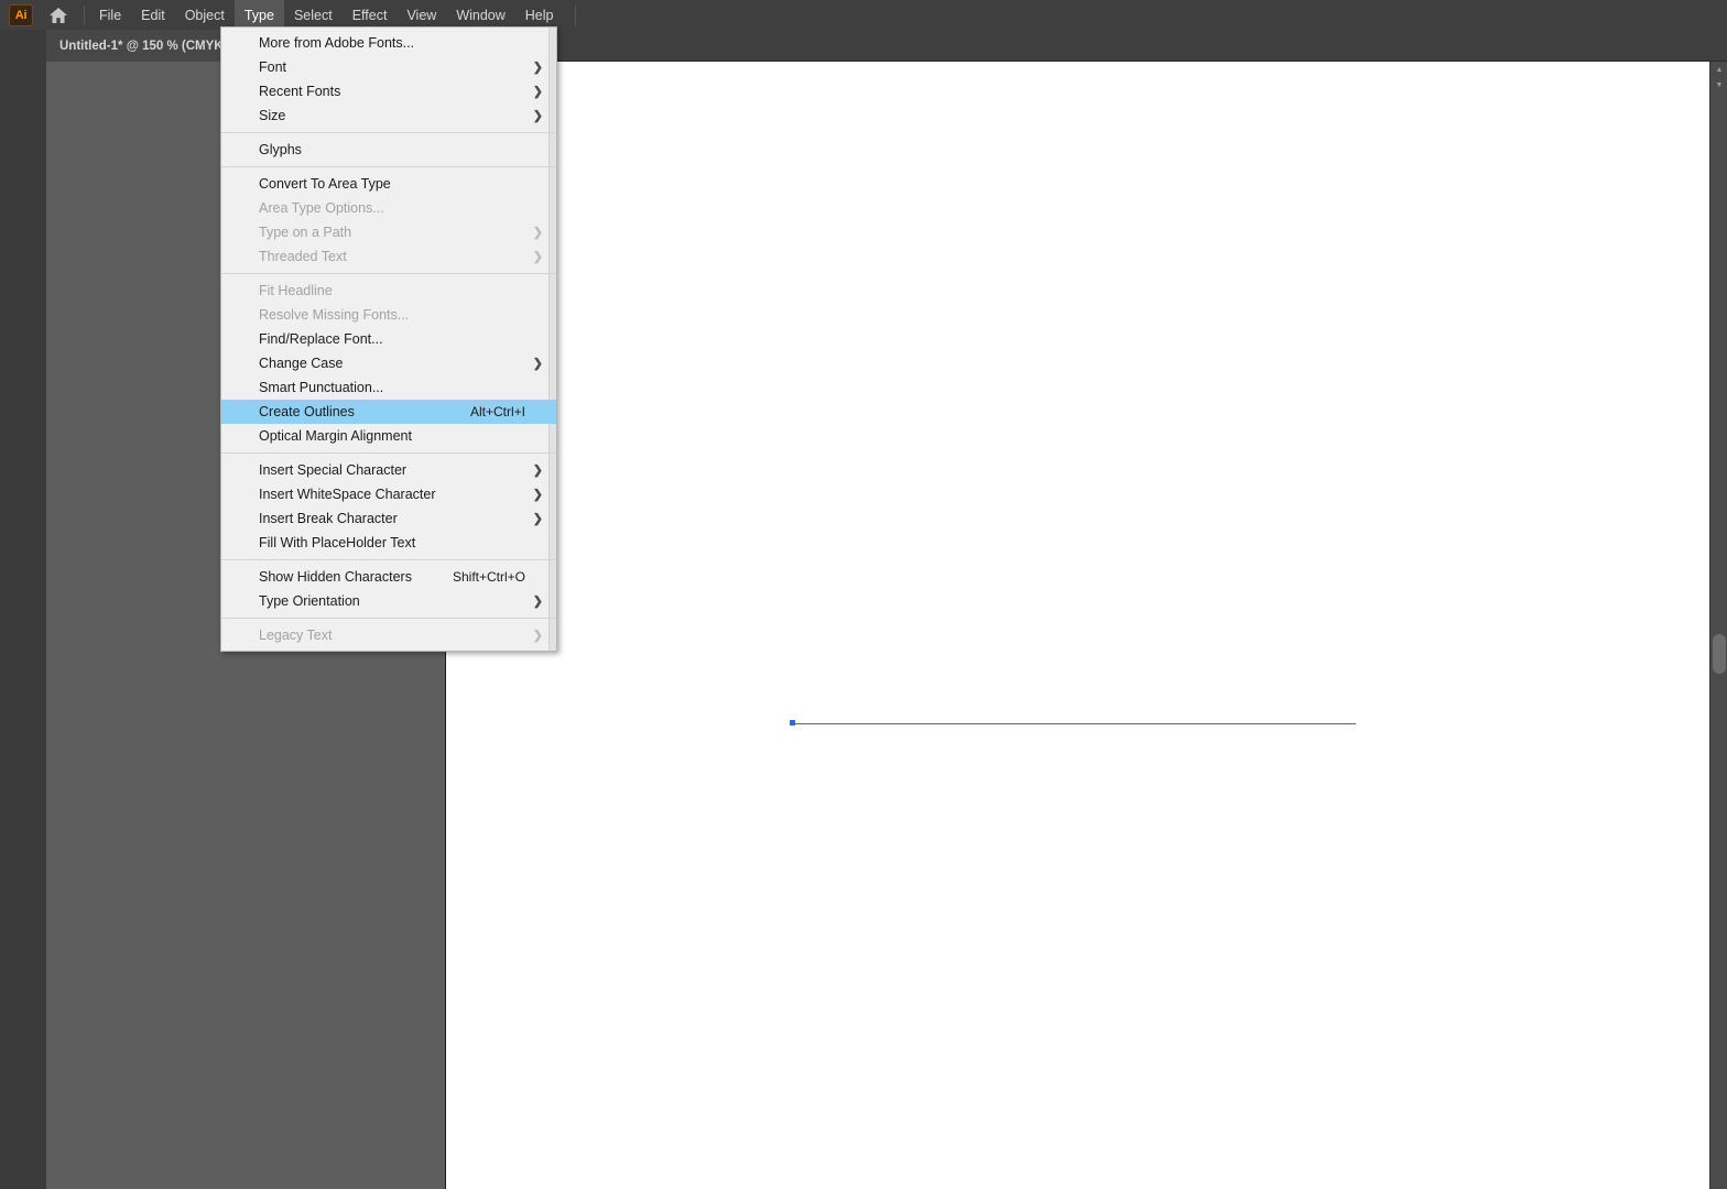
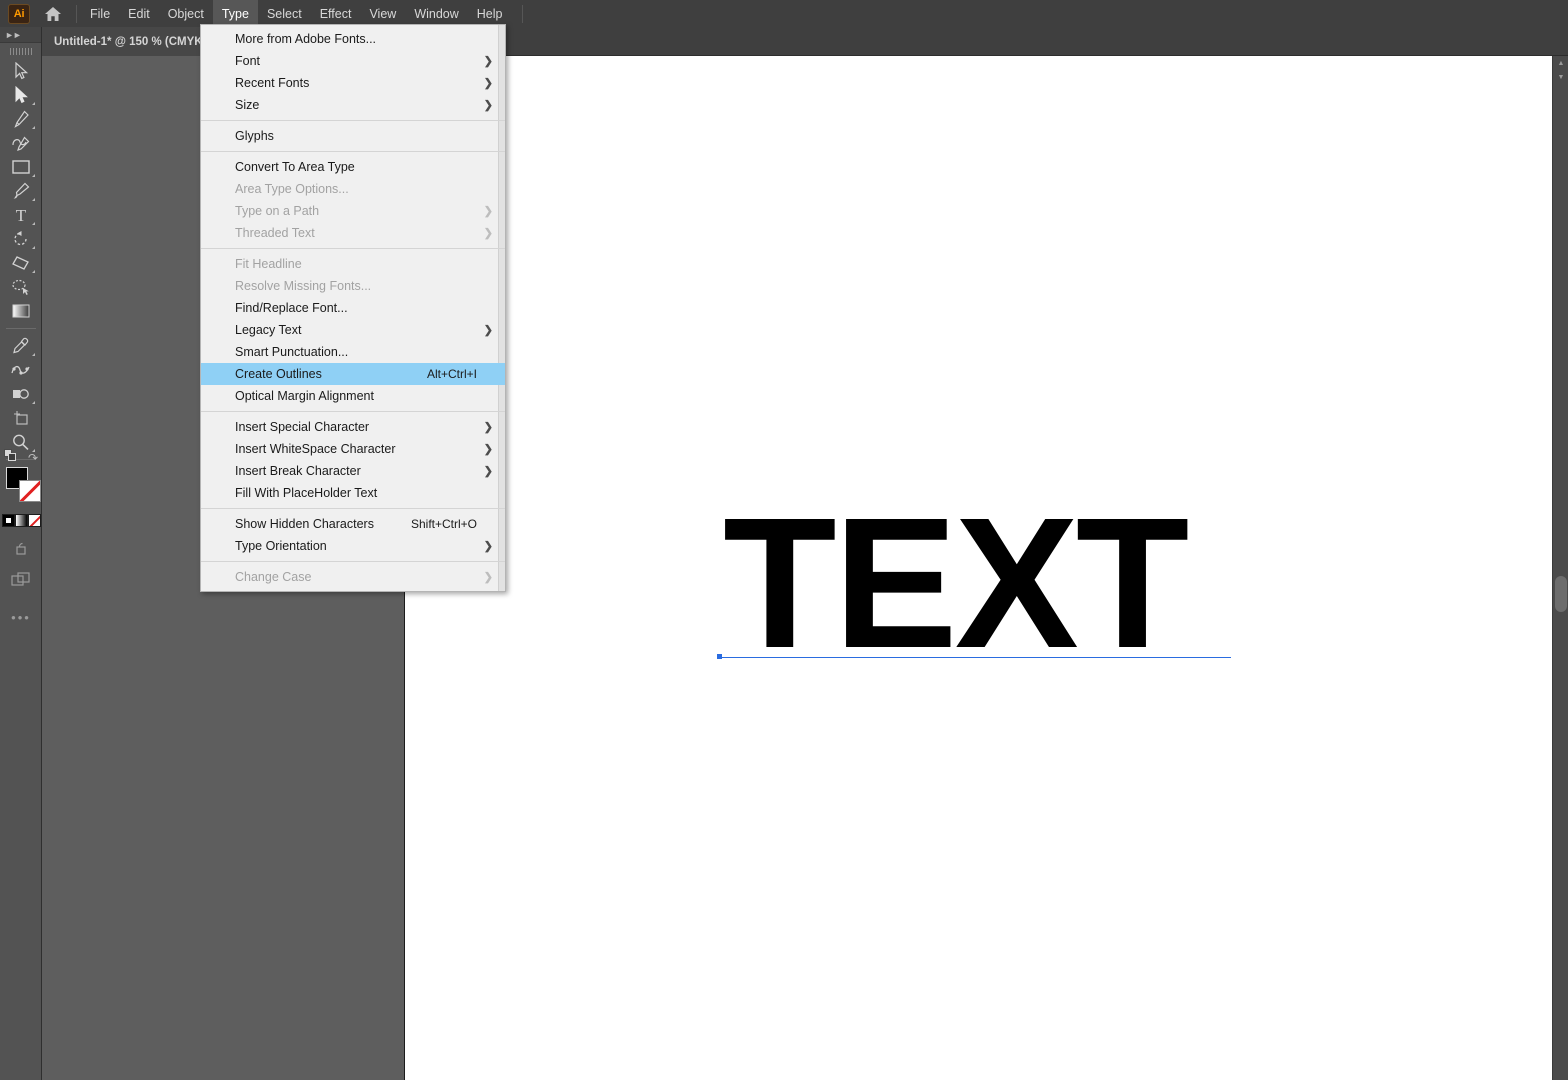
  Ai
  File
  Edit
  Object
  Type
  Select
  Effect
  View
  Window
  Help
  Untitled-1* @ 150 % (CMYK
+ ►►
+ T
+ ↷
+ •••
+ TEXT
  More from Adobe Fonts...
  Font
  ❯
  Recent Fonts
  ❯
  Size
  ❯
  Glyphs
  Convert To Area Type
  Area Type Options...
  Type on a Path
  ❯
  Threaded Text
  ❯
  Fit Headline
  Resolve Missing Fonts...
  Find/Replace Font...
- Change Case
+ Legacy Text
  ❯
  Smart Punctuation...
  Create Outlines
  Alt+Ctrl+I
  Optical Margin Alignment
  Insert Special Character
  ❯
  Insert WhiteSpace Character
  ❯
  Insert Break Character
  ❯
  Fill With PlaceHolder Text
  Show Hidden Characters
  Shift+Ctrl+O
  Type Orientation
  ❯
- Legacy Text
+ Change Case
  ❯
